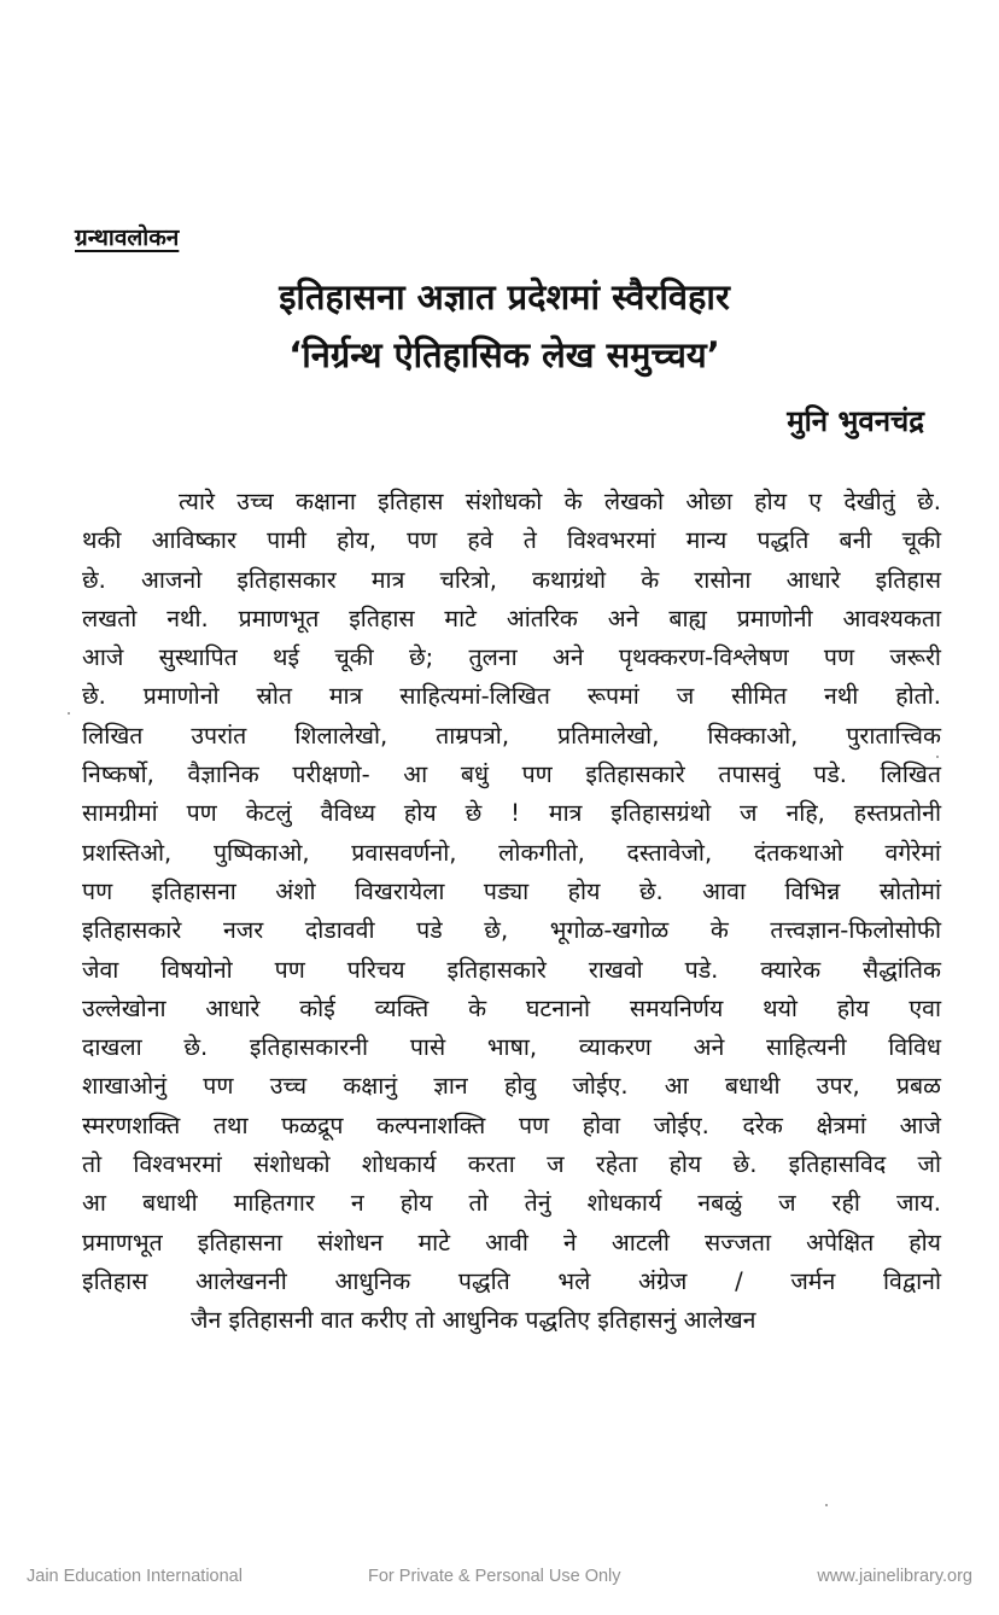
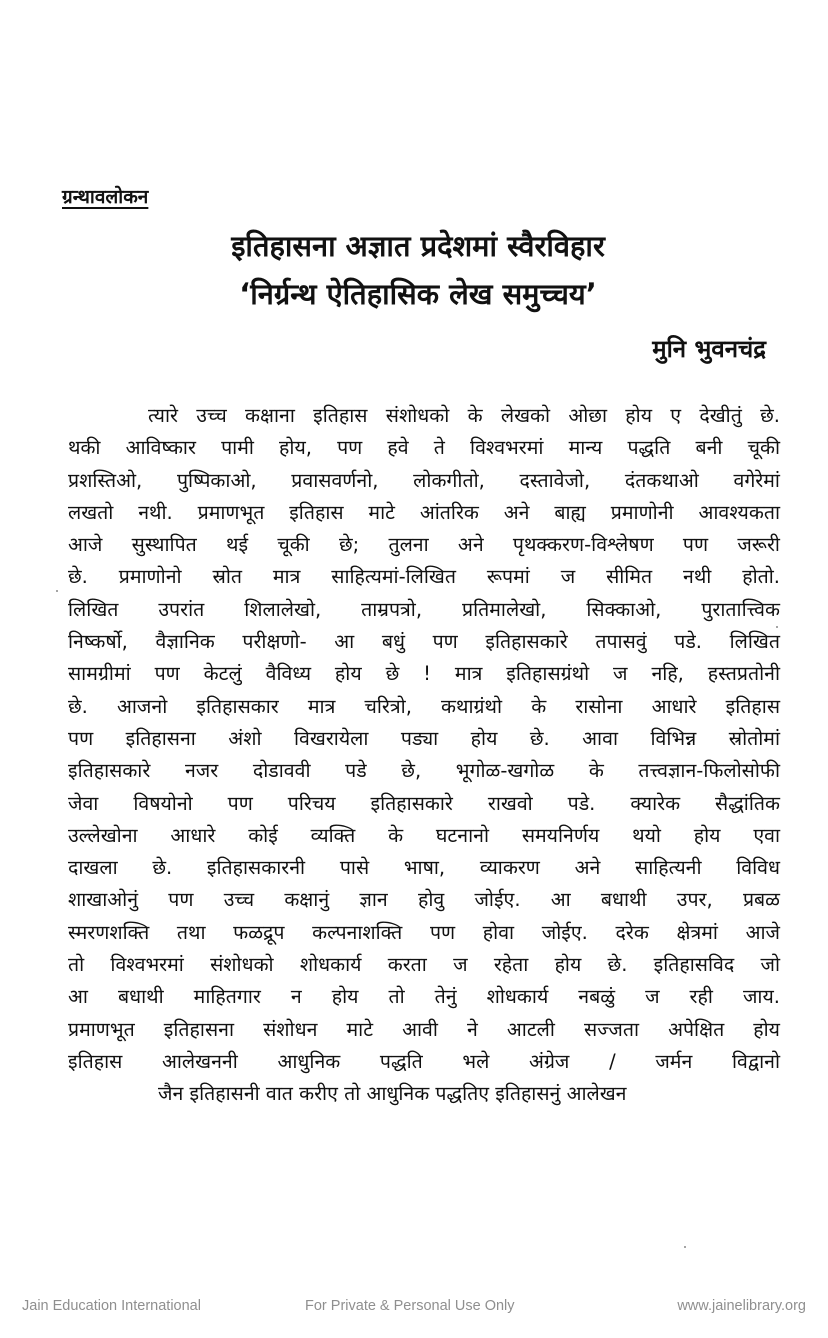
  ग्रन्थावलोकन
  इतिहासना अज्ञात प्रदेशमां स्वैरविहार
  ‘निर्ग्रन्थ ऐतिहासिक लेख समुच्चय’
  मुनि भुवनचंद्र
  त्यारे उच्च कक्षाना इतिहास संशोधको के लेखको ओछा होय ए देखीतुं छे.
  थकी आविष्कार पामी होय, पण हवे ते विश्वभरमां मान्य पद्धति बनी चूकी
- छे. आजनो इतिहासकार मात्र चरित्रो, कथाग्रंथो के रासोना आधारे इतिहास
+ प्रशस्तिओ, पुष्पिकाओ, प्रवासवर्णनो, लोकगीतो, दस्तावेजो, दंतकथाओ वगेरेमां
  लखतो नथी. प्रमाणभूत इतिहास माटे आंतरिक अने बाह्य प्रमाणोनी आवश्यकता
  आजे सुस्थापित थई चूकी छे; तुलना अने पृथक्करण-विश्लेषण पण जरूरी
  छे. प्रमाणोनो स्रोत मात्र साहित्यमां-लिखित रूपमां ज सीमित नथी होतो.
  लिखित उपरांत शिलालेखो, ताम्रपत्रो, प्रतिमालेखो, सिक्काओ, पुरातात्त्विक
  निष्कर्षो, वैज्ञानिक परीक्षणो- आ बधुं पण इतिहासकारे तपासवुं पडे. लिखित
  सामग्रीमां पण केटलुं वैविध्य होय छे ! मात्र इतिहासग्रंथो ज नहि, हस्तप्रतोनी
- प्रशस्तिओ, पुष्पिकाओ, प्रवासवर्णनो, लोकगीतो, दस्तावेजो, दंतकथाओ वगेरेमां
+ छे. आजनो इतिहासकार मात्र चरित्रो, कथाग्रंथो के रासोना आधारे इतिहास
  पण इतिहासना अंशो विखरायेला पड्या होय छे. आवा विभिन्न स्रोतोमां
  इतिहासकारे नजर दोडाववी पडे छे, भूगोळ-खगोळ के तत्त्वज्ञान-फिलोसोफी
  जेवा विषयोनो पण परिचय इतिहासकारे राखवो पडे. क्यारेक सैद्धांतिक
  उल्लेखोना आधारे कोई व्यक्ति के घटनानो समयनिर्णय थयो होय एवा
  दाखला छे. इतिहासकारनी पासे भाषा, व्याकरण अने साहित्यनी विविध
  शाखाओनुं पण उच्च कक्षानुं ज्ञान होवु जोईए. आ बधाथी उपर, प्रबळ
  स्मरणशक्ति तथा फळद्रूप कल्पनाशक्ति पण होवा जोईए. दरेक क्षेत्रमां आजे
  तो विश्वभरमां संशोधको शोधकार्य करता ज रहेता होय छे. इतिहासविद जो
  आ बधाथी माहितगार न होय तो तेनुं शोधकार्य नबळुं ज रही जाय.
  प्रमाणभूत इतिहासना संशोधन माटे आवी ने आटली सज्जता अपेक्षित होय
  इतिहास आलेखननी आधुनिक पद्धति भले अंग्रेज / जर्मन विद्वानो
  जैन इतिहासनी वात करीए तो आधुनिक पद्धतिए इतिहासनुं आलेखन
  Jain Education International
  For Private & Personal Use Only
  www.jainelibrary.org
